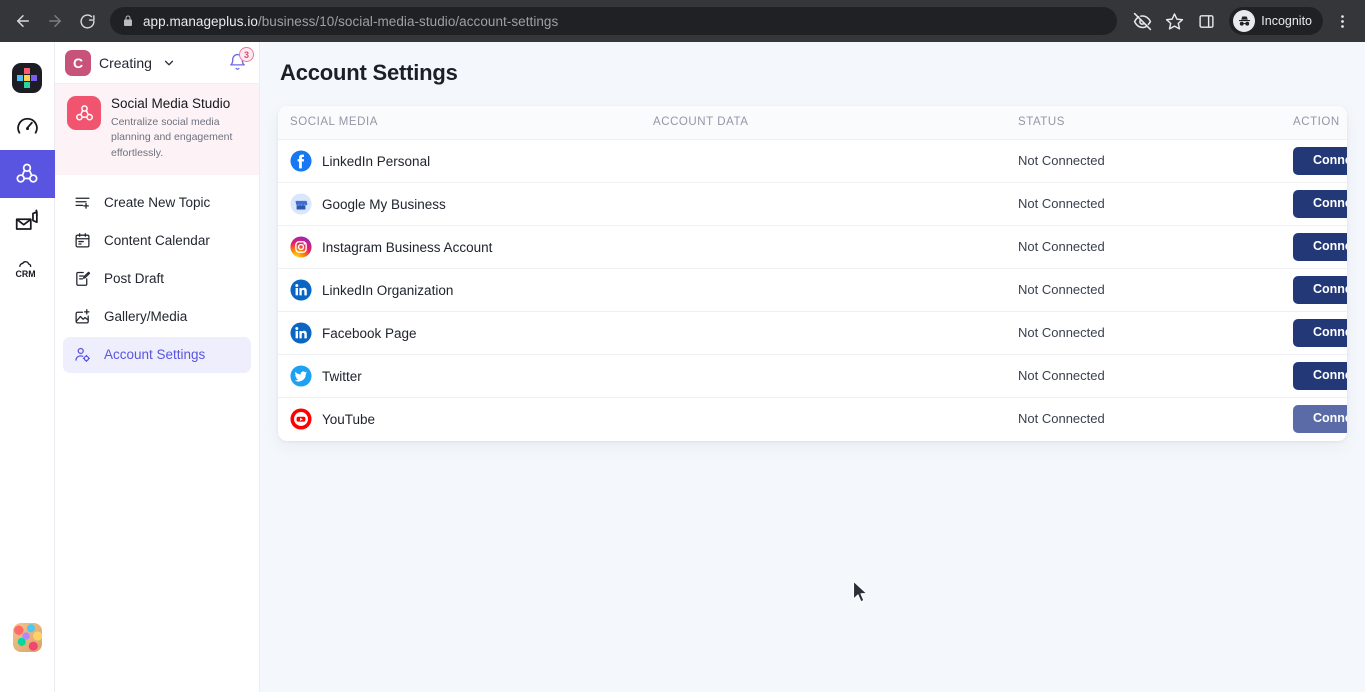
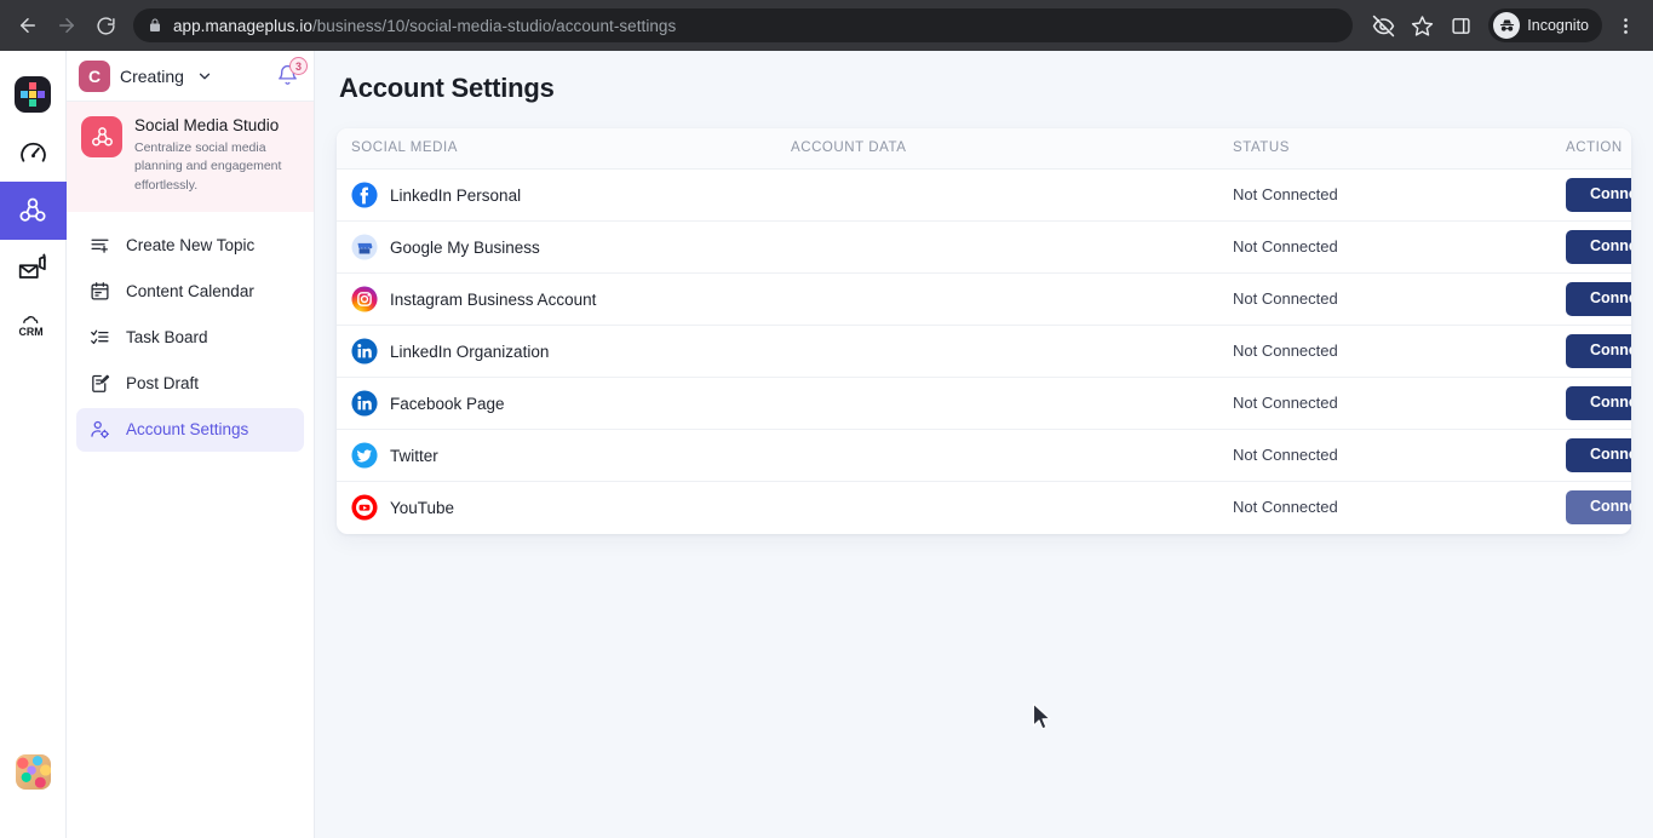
  app.manageplus.io/business/10/social-media-studio/account-settings
  Incognito
  CRM
  C
  Creating
  3
  Social Media Studio
  Centralize social media planning and engagement effortlessly.
  Create New Topic
  Content Calendar
+ Task Board
  Post Draft
- Gallery/Media
  Account Settings
  Account Settings
  SOCIAL MEDIA	ACCOUNT DATA	STATUS	ACTION
  LinkedIn Personal		Not Connected	Conn
  Google My Business		Not Connected	Conn
  Instagram Business Account		Not Connected	Conn
  LinkedIn Organization		Not Connected	Conn
  Facebook Page		Not Connected	Conn
  Twitter		Not Connected	Conn
  YouTube		Not Connected	Conn
